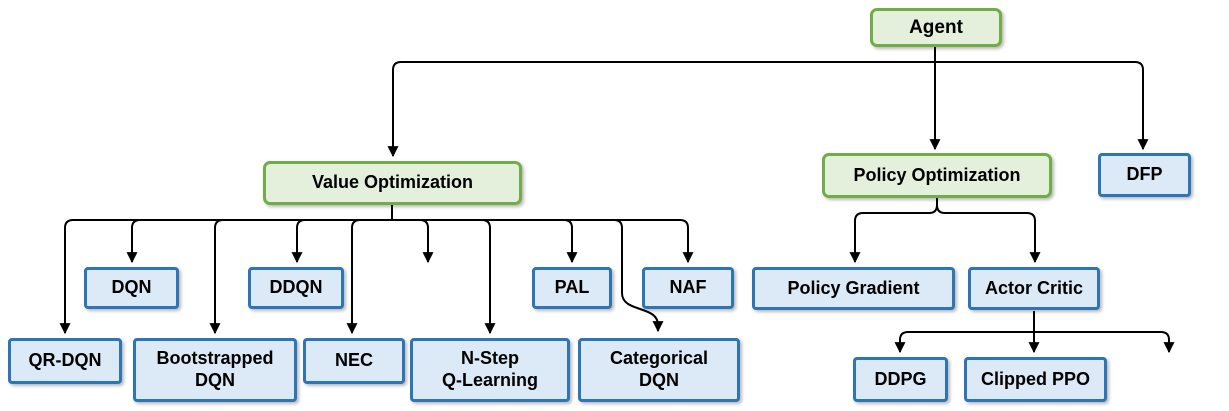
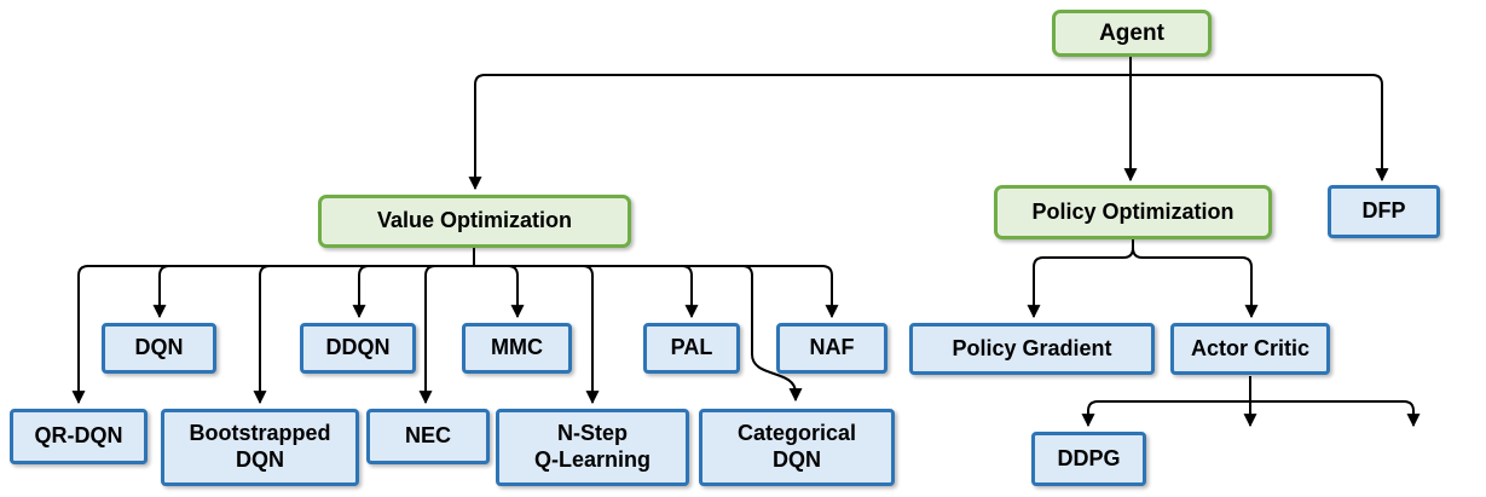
  Agent
  Value Optimization
  Policy Optimization
  DFP
  DQN
  DDQN
+ MMC
  PAL
  NAF
  QR-DQN
  Bootstrapped
  DQN
  NEC
  N-Step
  Q-Learning
  Categorical
  DQN
  Policy Gradient
  Actor Critic
  DDPG
- Clipped PPO
